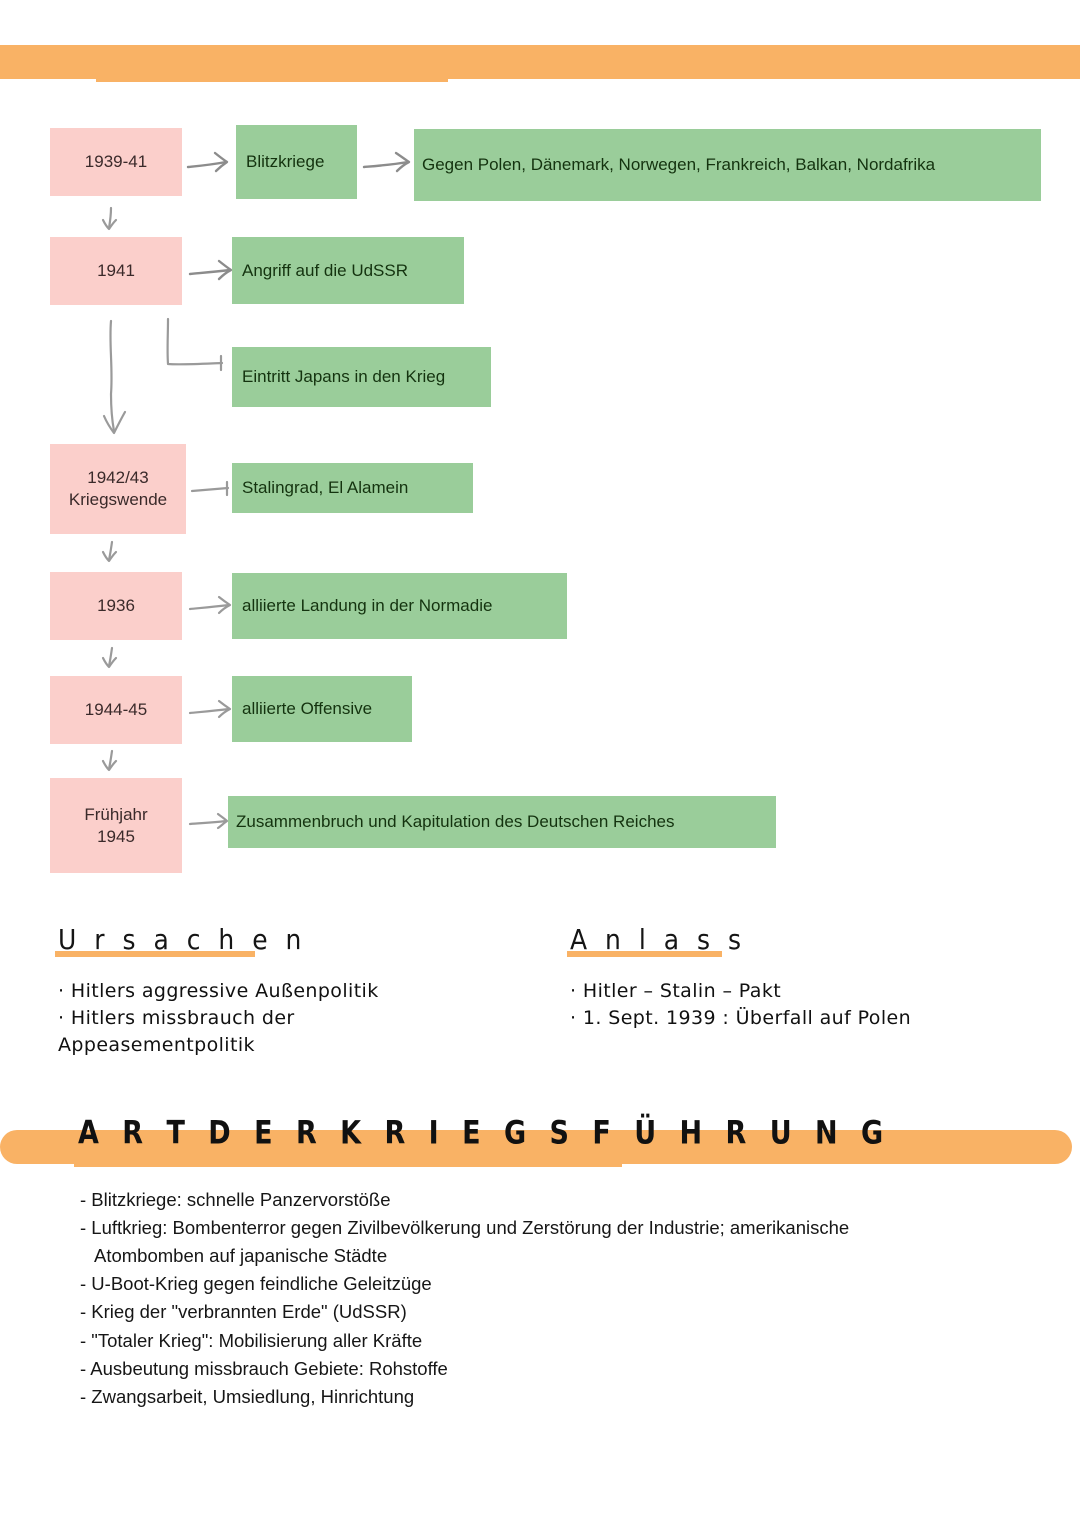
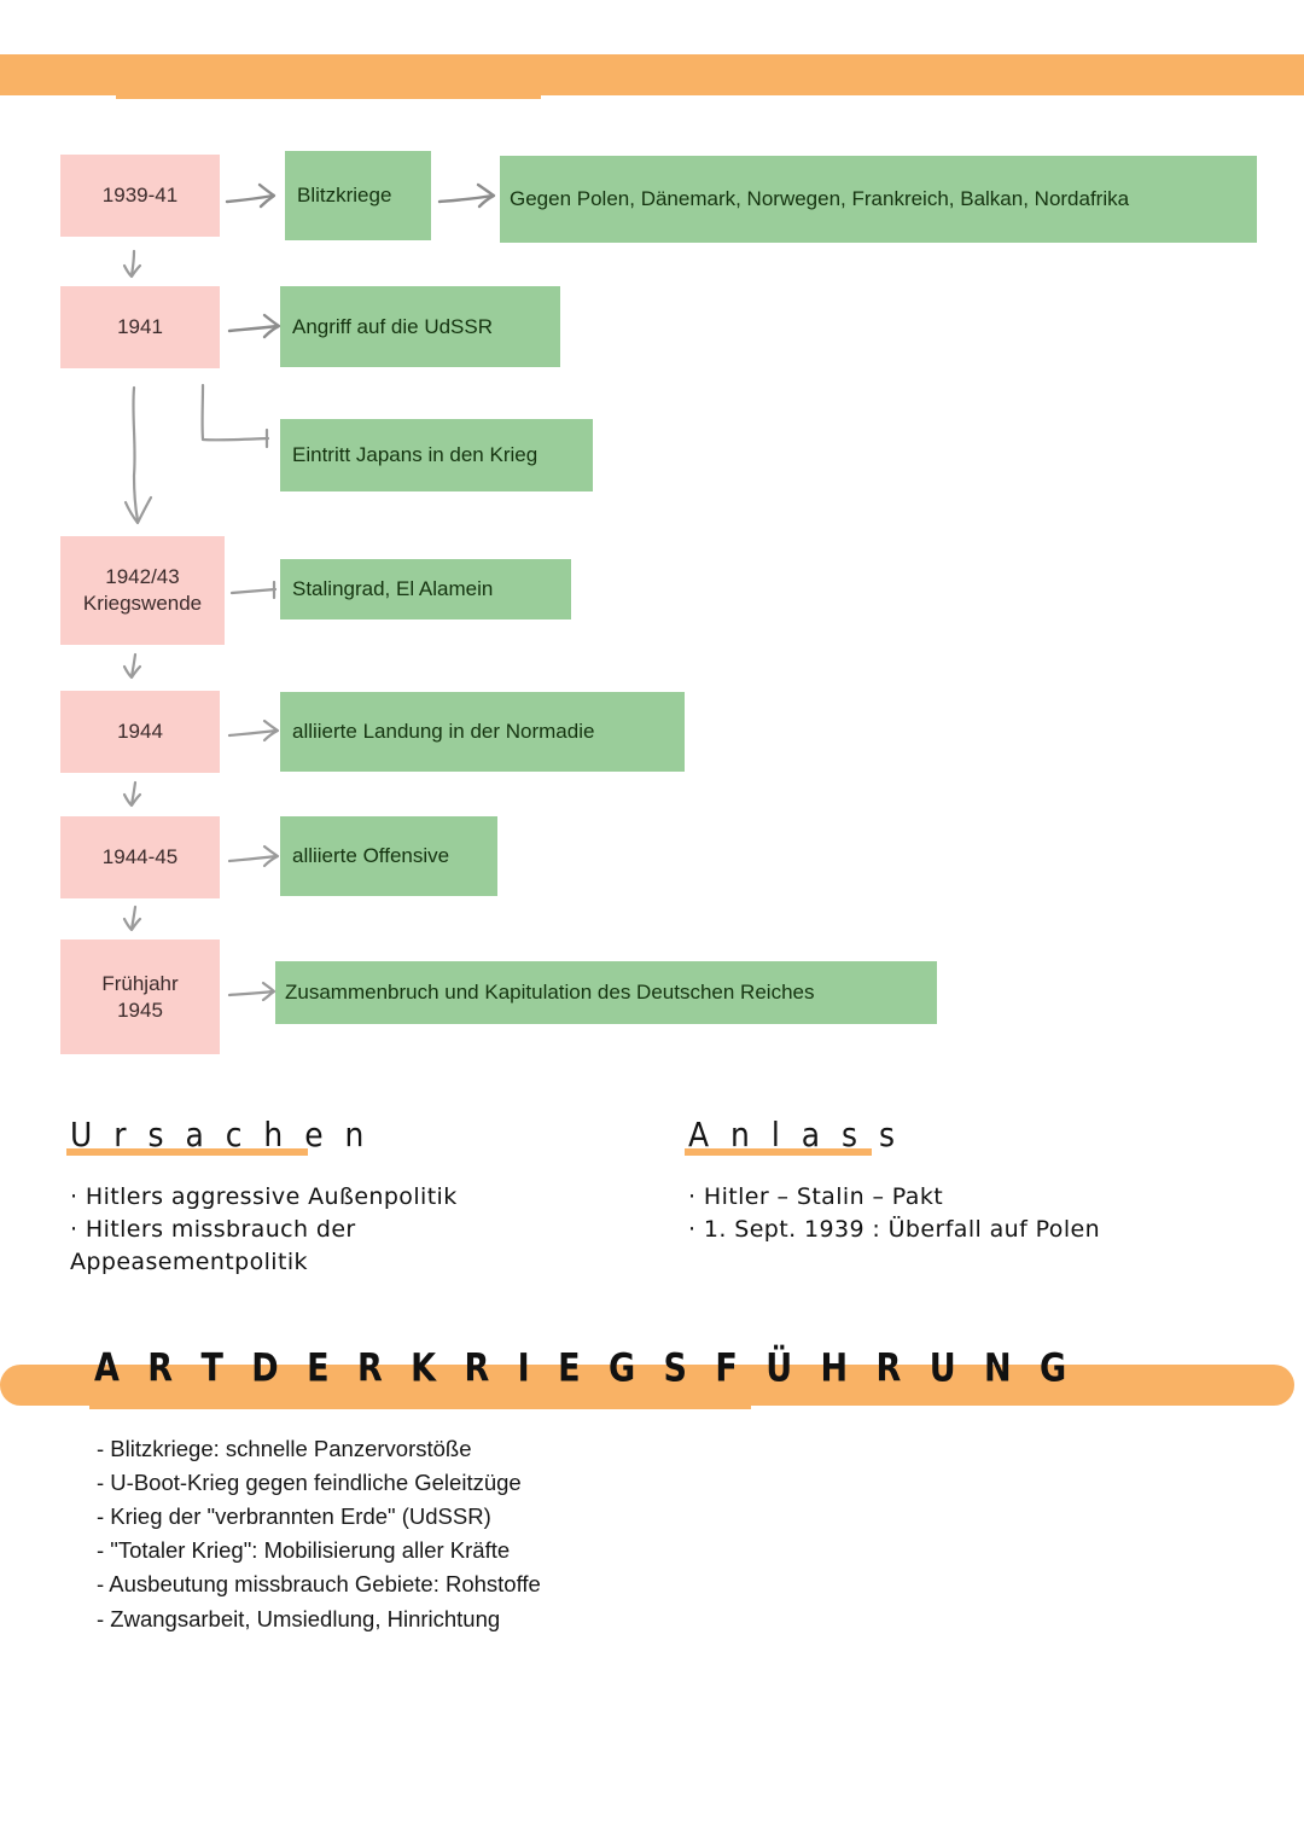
  1939-41
  Blitzkriege
  Gegen Polen, Dänemark, Norwegen, Frankreich, Balkan, Nordafrika
  1941
  Angriff auf die UdSSR
  Eintritt Japans in den Krieg
  1942/43
  Kriegswende
  Stalingrad, El Alamein
- 1936
+ 1944
  alliierte Landung in der Normadie
  1944-45
  alliierte Offensive
  Frühjahr
  1945
  Zusammenbruch und Kapitulation des Deutschen Reiches
  U r s a c h e n
  · Hitlers aggressive Außenpolitik
  · Hitlers missbrauch der
  Appeasementpolitik
  A n l a s s
  · Hitler – Stalin – Pakt
  · 1. Sept. 1939 : Überfall auf Polen
  A R T D E R K R I E G S F Ü H R U N G
  - Blitzkriege: schnelle Panzervorstöße
- - Luftkrieg: Bombenterror gegen Zivilbevölkerung und Zerstörung der Industrie; amerikanische
- Atombomben auf japanische Städte
  - U-Boot-Krieg gegen feindliche Geleitzüge
  - Krieg der "verbrannten Erde" (UdSSR)
  - "Totaler Krieg": Mobilisierung aller Kräfte
  - Ausbeutung missbrauch Gebiete: Rohstoffe
  - Zwangsarbeit, Umsiedlung, Hinrichtung
